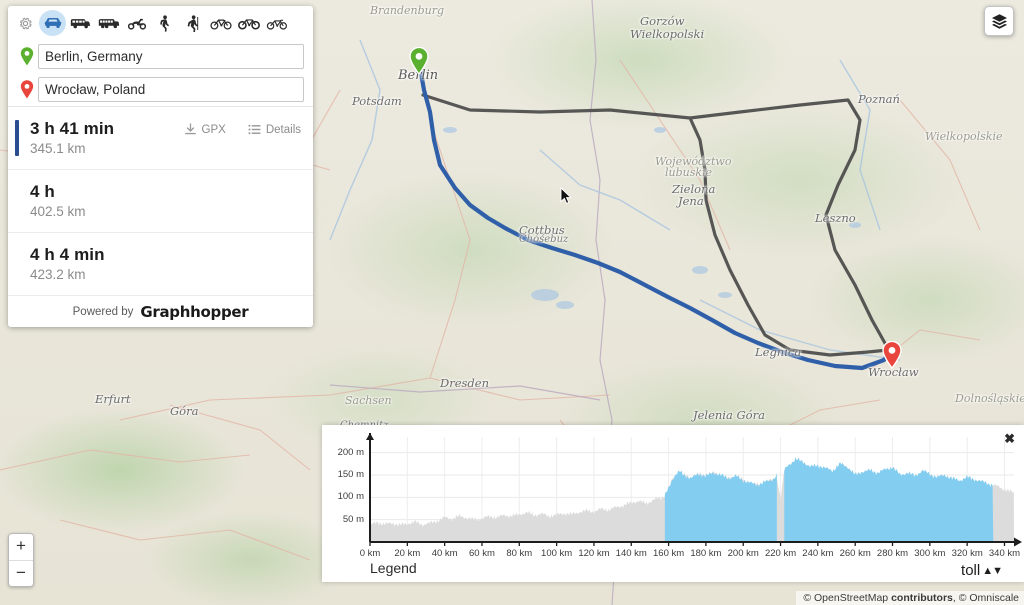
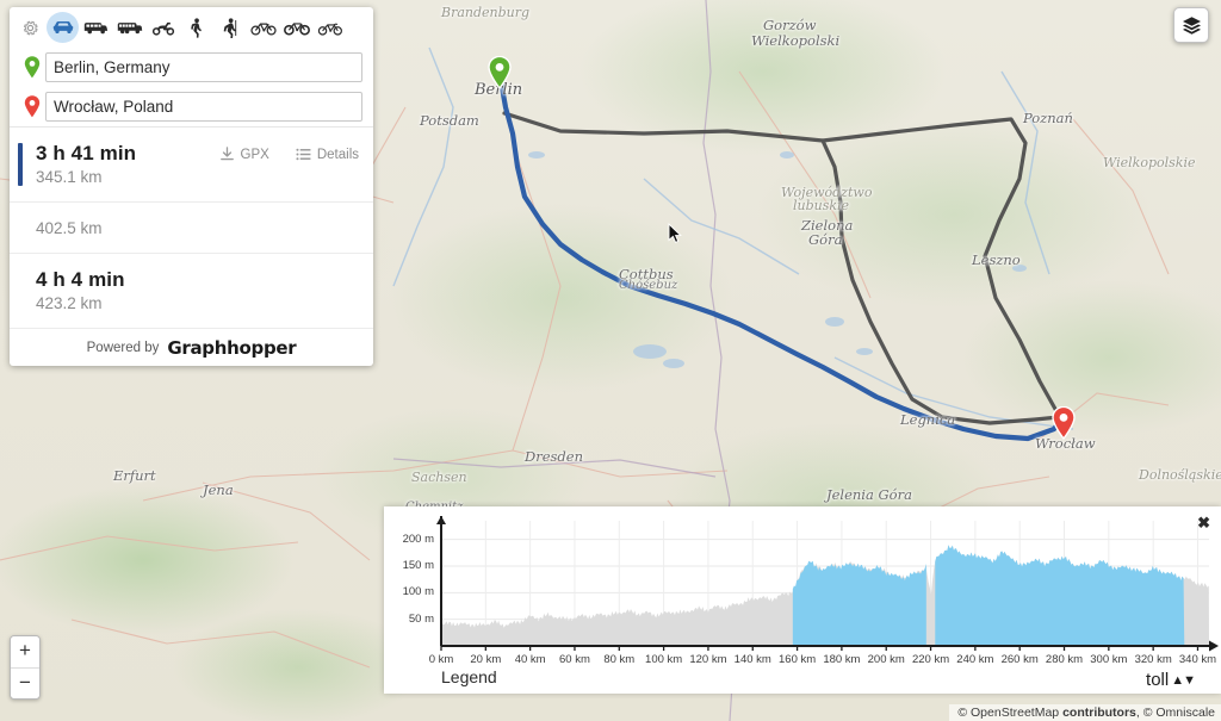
  Berlin
  Potsdam
  Brandenburg
  Cottbus
  Chóśebuz
  Dresden
  Sachsen
  Erfurt
- Góra
+ Jena
  Gorzów
  Wielkopolski
  Poznań
  Zielona
- Jena
+ Góra
  Leszno
  Legnica
  Wrocław
  Jelenia Góra
  Wielkopolskie
  Dolnośląskie
  Województwo
  lubuskie
  +
  −
  © OpenStreetMap contributors, © Omniscale
  Berlin, Germany
  Wrocław, Poland
  3 h 41 min
  345.1 km
  GPX
  Details
- 4 h
  402.5 km
  4 h 4 min
  423.2 km
  Powered by
  Graphhopper
  ✖
  50 m
  100 m
  150 m
  200 m
  0 km
  20 km
  40 km
  60 km
  80 km
  100 km
  120 km
  140 km
  160 km
  180 km
  200 km
  220 km
  240 km
  260 km
  280 km
  300 km
  320 km
  340 km
  Legend
  toll
  ▲▼
